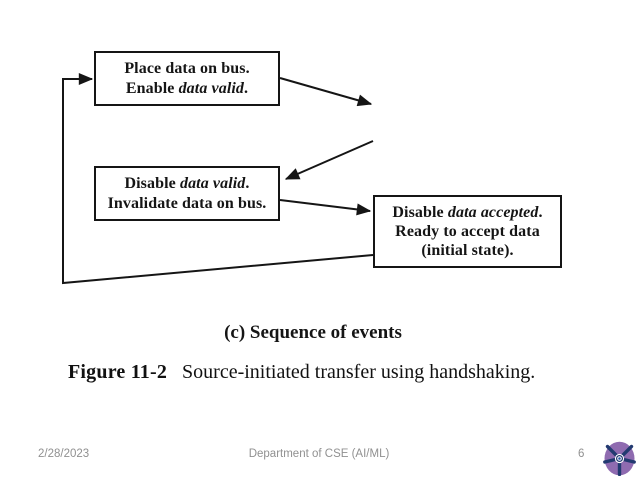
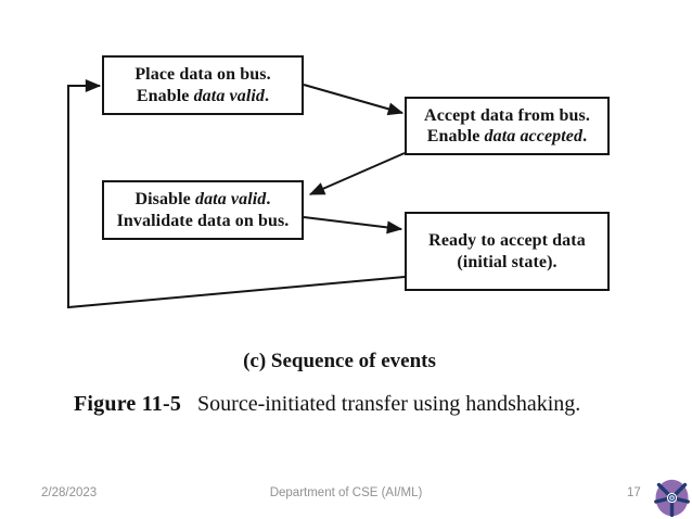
  Place data on bus.
  Enable data valid.
+ Accept data from bus.
+ Enable data accepted.
  Disable data valid.
  Invalidate data on bus.
- Disable data accepted.
  Ready to accept data
  (initial state).
  (c) Sequence of events
- Figure 11-2 Source-initiated transfer using handshaking.
+ Figure 11-5 Source-initiated transfer using handshaking.
  2/28/2023
  Department of CSE (AI/ML)
- 6
+ 17
